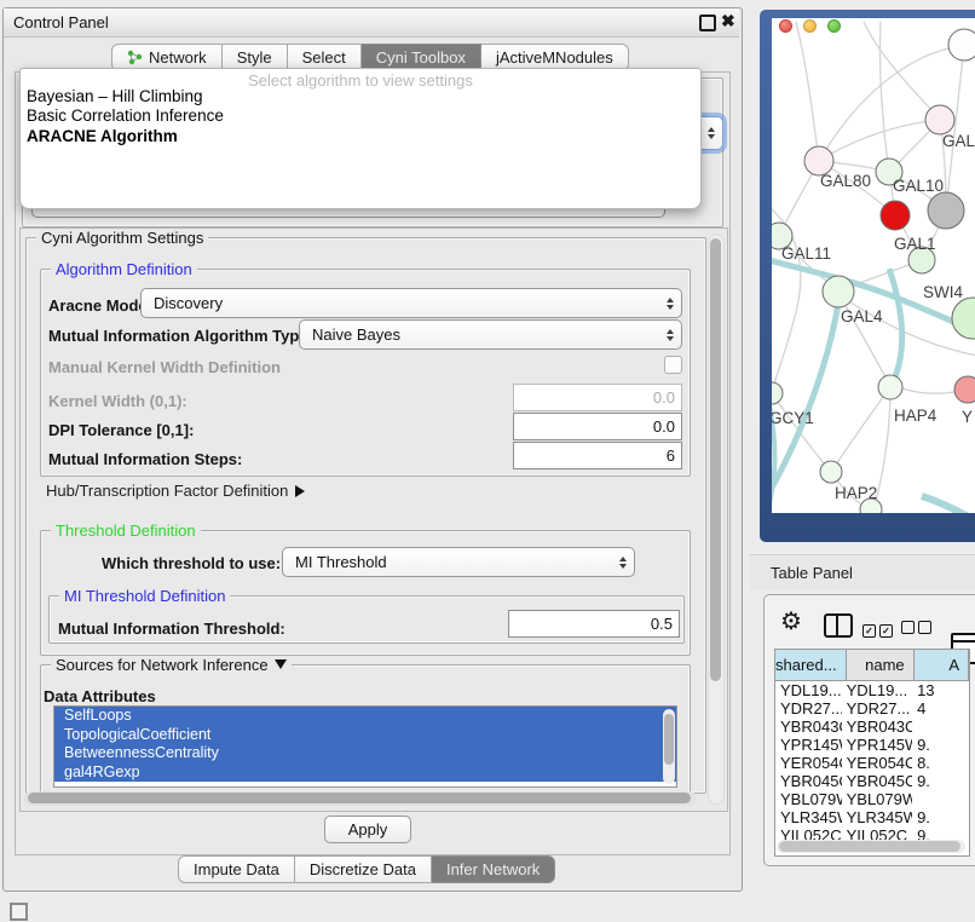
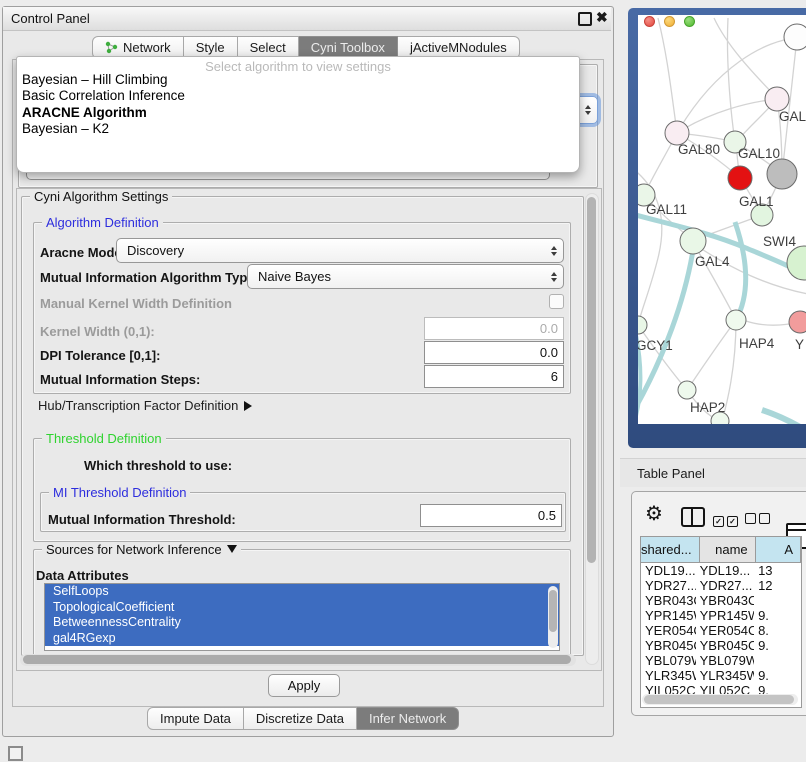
  Control Panel
  ✖
  Network
  Style
  Select
  Cyni Toolbox
  jActiveMNodules
  Select algorithm to view settings
  Bayesian – Hill Climbing
  Basic Correlation Inference
  ARACNE Algorithm
+ Bayesian – K2
  Cyni Algorithm Settings
  Algorithm Definition
  Aracne Mod
  Discovery
  Mutual Information Algorithm Typ
  Naive Bayes
  Manual Kernel Width Definition
  Kernel Width (0,1):
  0.0
  DPI Tolerance [0,1]:
  0.0
  Mutual Information Steps:
  6
  Hub/Transcription Factor Definition
  Threshold Definition
  Which threshold to use:
- MI Threshold
  MI Threshold Definition
  Mutual Information Threshold:
  0.5
  Sources for Network Inference
  Data Attributes
  SelfLoops
  TopologicalCoefficient
  BetweennessCentrality
  gal4RGexp
  Apply
  Impute Data
  Discretize Data
  Infer Network
  GAL
  GAL80
  GAL10
  GAL11
  GAL1
  GAL4
  SWI4
  HAP4
  Y
  GCY1
  HAP2
  Table Panel
  ⚙
  ✓ ✓
  shared...
  name
  A
  YDL19...
  YDL19...
  13
  YDR27..
  YDR27...
- 4
+ 12
  YBR043
  YBR043C
  YPR145
  YPR145
  9.
  YER054
  YER054C
  8.
  YBR045
  YBR045C
  9.
  YBL079
  YBL079W
  YLR345
  YLR345W
  9.
  YIL052C
  YIL052C
  9.
